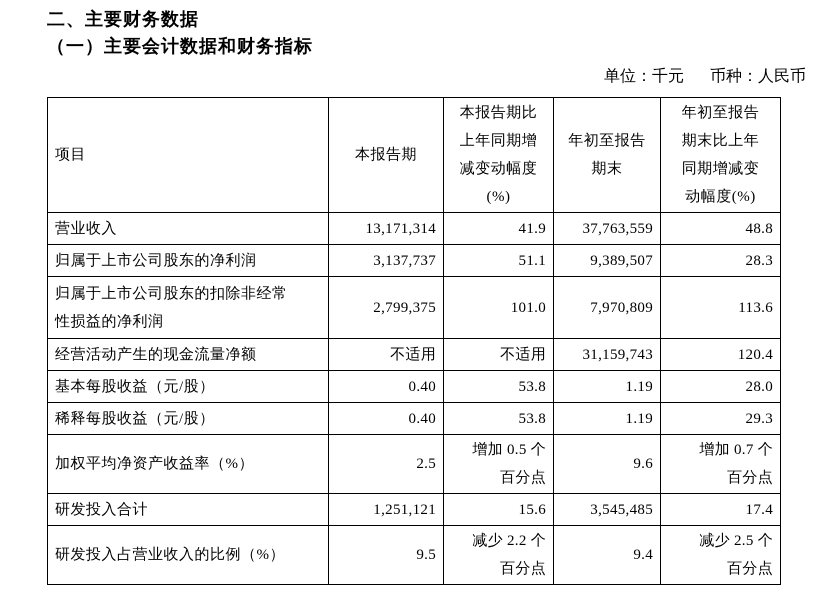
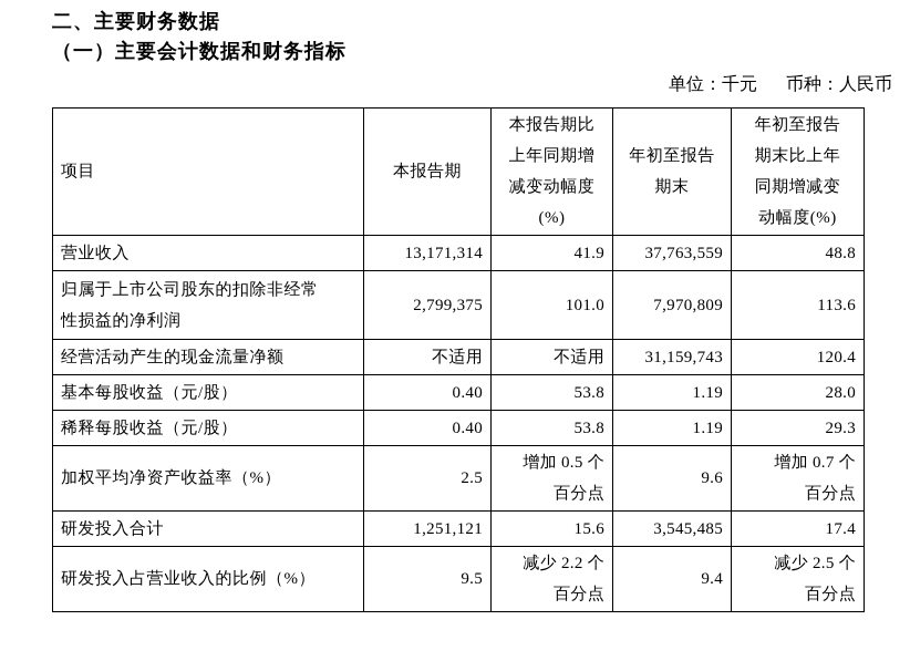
  二、主要财务数据
  （一）主要会计数据和财务指标
  单位：千元 币种：人民币
  项目	本报告期	本报告期比 上年同期增 减变动幅度 (%)	年初至报告 期末	年初至报告 期末比上年 同期增减变 动幅度(%)
  营业收入	13,171,314	41.9	37,763,559	48.8
- 归属于上市公司股东的净利润	3,137,737	51.1	9,389,507	28.3
  归属于上市公司股东的扣除非经常 性损益的净利润	2,799,375	101.0	7,970,809	113.6
  经营活动产生的现金流量净额	不适用	不适用	31,159,743	120.4
  基本每股收益（元/股）	0.40	53.8	1.19	28.0
  稀释每股收益（元/股）	0.40	53.8	1.19	29.3
  加权平均净资产收益率（%）	2.5	增加 0.5 个 百分点	9.6	增加 0.7 个 百分点
  研发投入合计	1,251,121	15.6	3,545,485	17.4
  研发投入占营业收入的比例（%）	9.5	减少 2.2 个 百分点	9.4	减少 2.5 个 百分点
